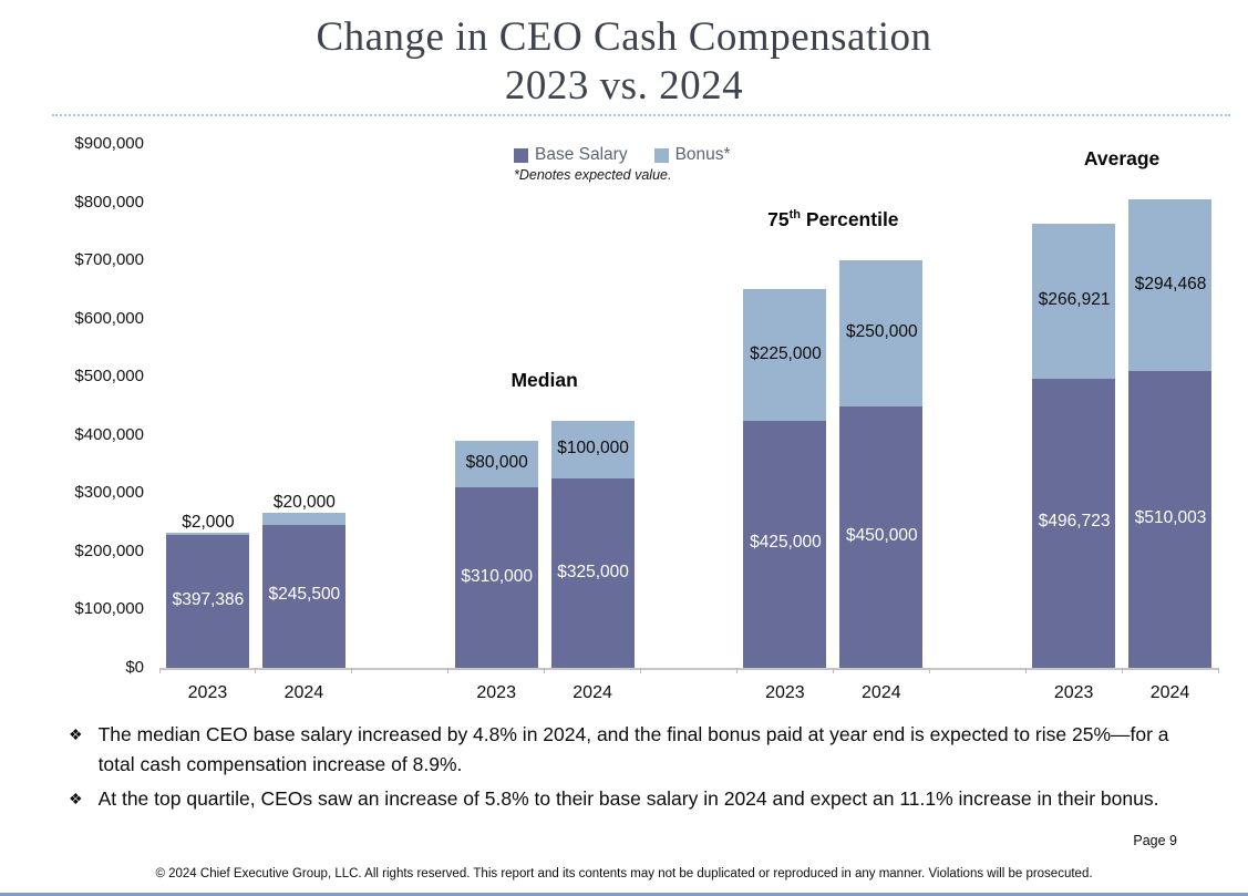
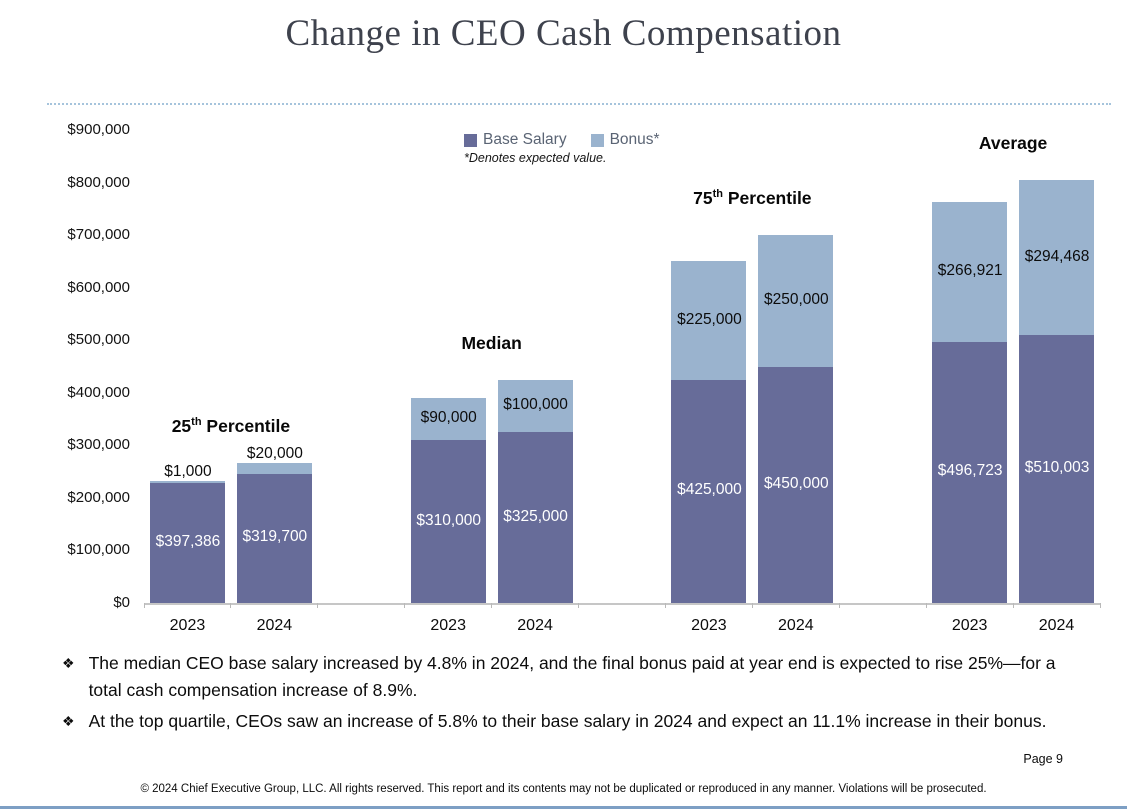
  Change in CEO Cash Compensation
- 2023 vs. 2024
  $900,000
  $800,000
  $700,000
  $600,000
  $500,000
  $400,000
  $300,000
  $200,000
  $100,000
  $0
  2023
  $397,386
- $2,000
+ $1,000
  2024
- $245,500
+ $319,700
  $20,000
+ 25th Percentile
  2023
  $310,000
- $80,000
+ $90,000
  2024
  $325,000
  $100,000
  Median
  2023
  $425,000
  $225,000
  2024
  $450,000
  $250,000
  75th Percentile
  2023
  $496,723
  $266,921
  2024
  $510,003
  $294,468
  Average
  Base Salary
  Bonus*
  *Denotes expected value.
  ❖
  The median CEO base salary increased by 4.8% in 2024, and the final bonus paid at year end is expected to rise 25%—for a total cash compensation increase of 8.9%.
  ❖
  At the top quartile, CEOs saw an increase of 5.8% to their base salary in 2024 and expect an 11.1% increase in their bonus.
  Page 9
  © 2024 Chief Executive Group, LLC. All rights reserved. This report and its contents may not be duplicated or reproduced in any manner. Violations will be prosecuted.
